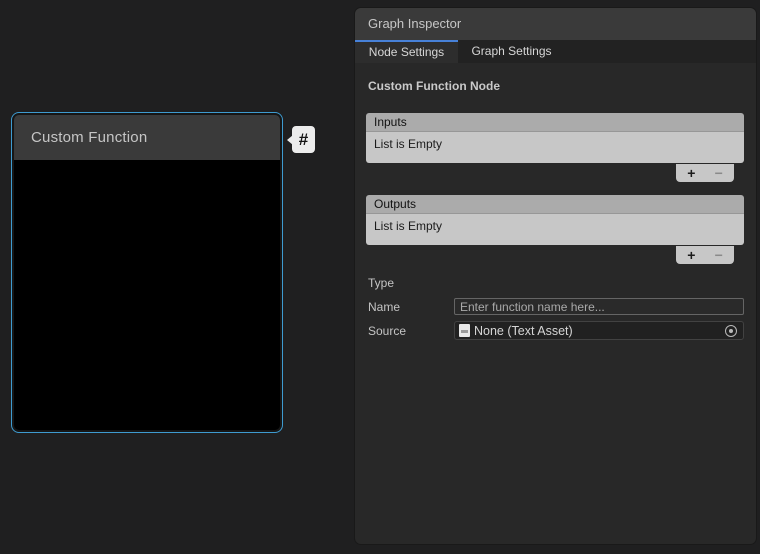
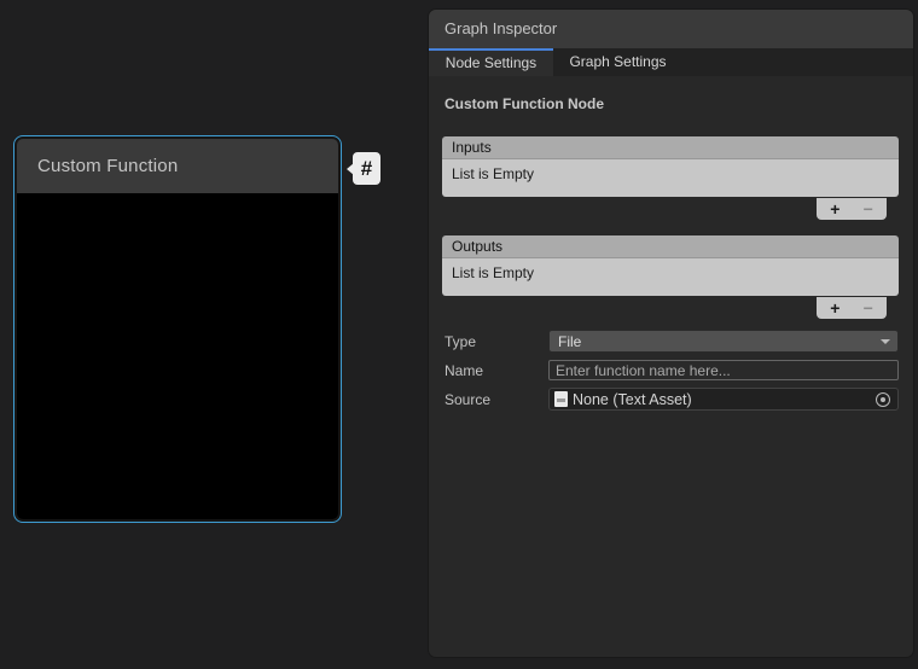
  Custom Function
  #
  Graph Inspector
  Node Settings
  Graph Settings
  Custom Function Node
  Inputs
  List is Empty
  +
  −
  Outputs
  List is Empty
  +
  −
  Type
+ File
  Name
  Enter function name here...
  Source
  None (Text Asset)
